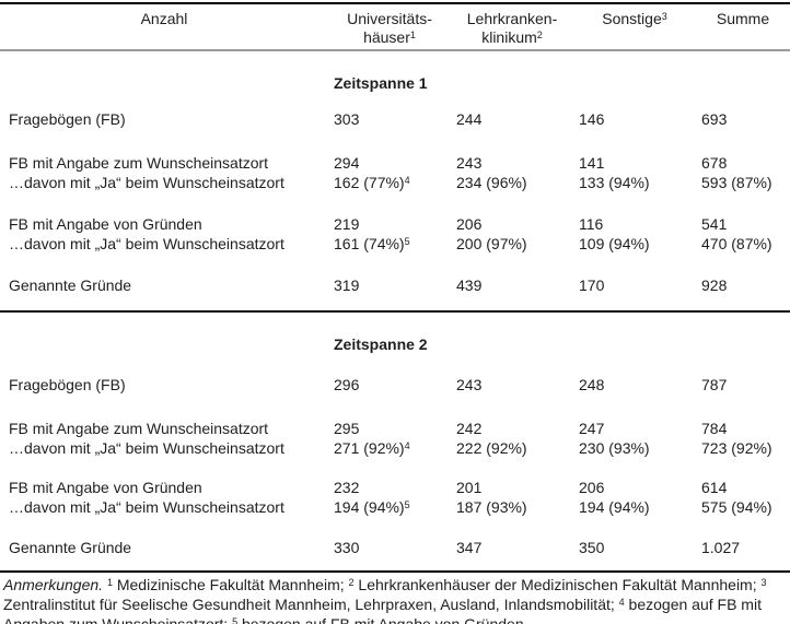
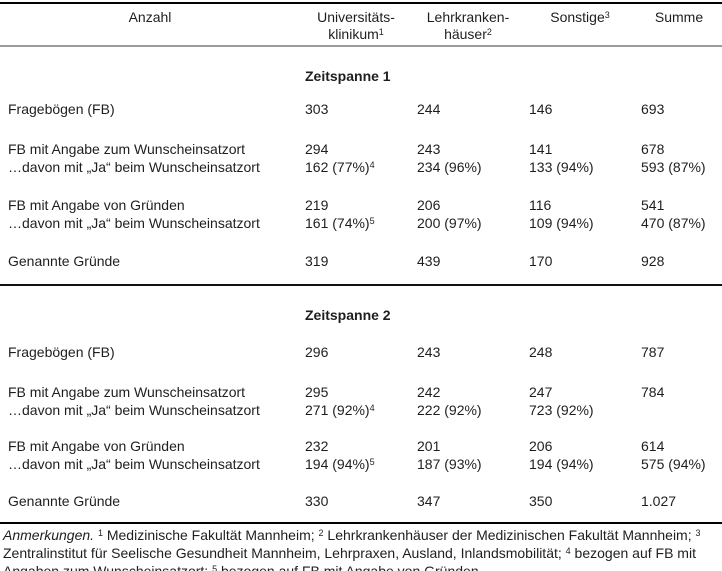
  Anzahl
  Universitäts-
- häuser1
+ klinikum1
  Lehrkranken-
- klinikum2
+ häuser2
  Sonstige3
  Summe
  Zeitspanne 1
  Fragebögen (FB)
  303
  244
  146
  693
  FB mit Angabe zum Wunscheinsatzort
  294
  243
  141
  678
  …davon mit „Ja“ beim Wunscheinsatzort
  162 (77%)4
  234 (96%)
  133 (94%)
  593 (87%)
  FB mit Angabe von Gründen
  219
  206
  116
  541
  …davon mit „Ja“ beim Wunscheinsatzort
  161 (74%)5
  200 (97%)
  109 (94%)
  470 (87%)
  Genannte Gründe
  319
  439
  170
  928
  Zeitspanne 2
  Fragebögen (FB)
  296
  243
  248
  787
  FB mit Angabe zum Wunscheinsatzort
  295
  242
  247
  784
  …davon mit „Ja“ beim Wunscheinsatzort
  271 (92%)4
  222 (92%)
- 230 (93%)
  723 (92%)
  FB mit Angabe von Gründen
  232
  201
  206
  614
  …davon mit „Ja“ beim Wunscheinsatzort
  194 (94%)5
  187 (93%)
  194 (94%)
  575 (94%)
  Genannte Gründe
  330
  347
  350
  1.027
  Anmerkungen. 1 Medizinische Fakultät Mannheim; 2 Lehrkrankenhäuser der Medizinischen Fakultät Mannheim; 3 Zentralinstitut für Seelische Gesundheit Mannheim, Lehrpraxen, Ausland, Inlandsmobilität; 4 bezogen auf FB mit 5
